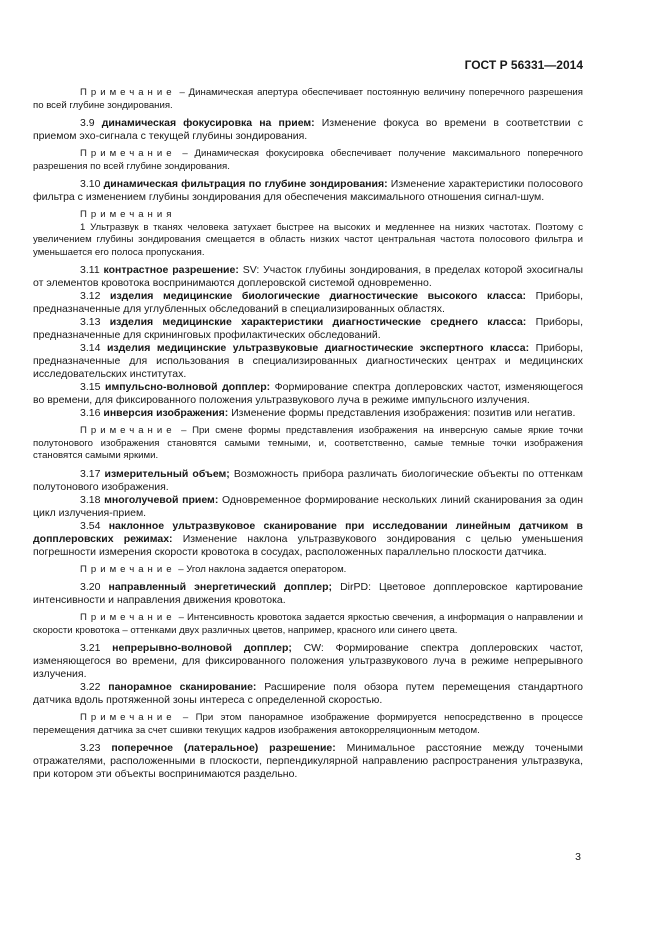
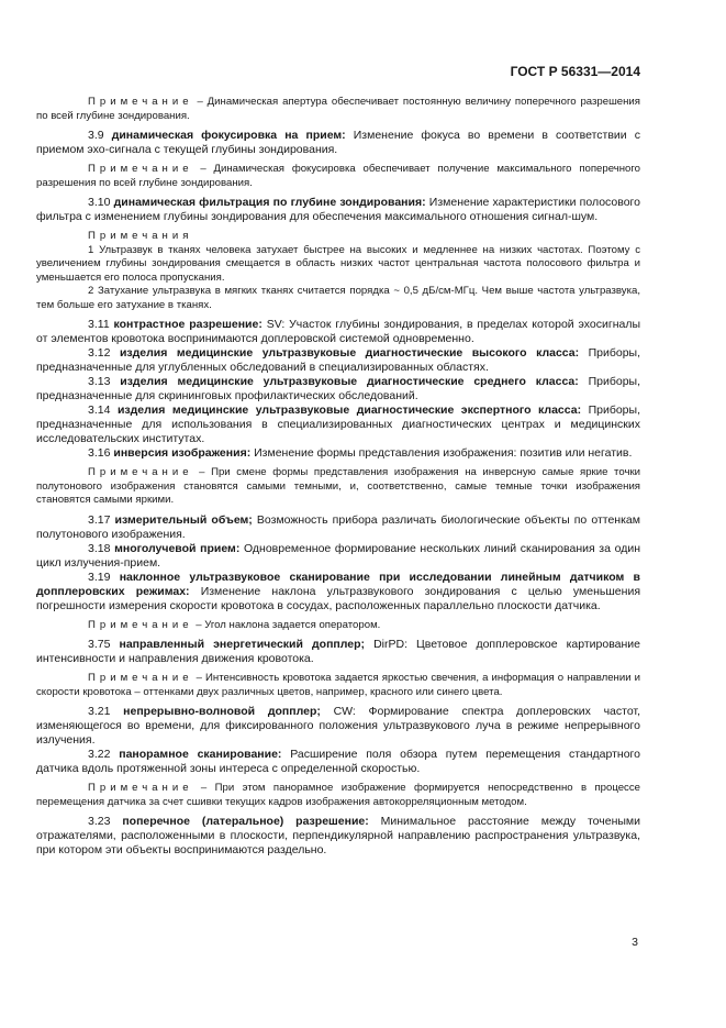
  ГОСТ Р 56331—2014
  Примечание – Динамическая апертура обеспечивает постоянную величину поперечного разрешения по всей глубине зондирования.
  3.9 динамическая фокусировка на прием: Изменение фокуса во времени в соответствии с приемом эхо-сигнала с текущей глубины зондирования.
  Примечание – Динамическая фокусировка обеспечивает получение максимального поперечного разрешения по всей глубине зондирования.
  3.10 динамическая фильтрация по глубине зондирования: Изменение характеристики полосового фильтра с изменением глубины зондирования для обеспечения максимального отношения сигнал-шум.
  Примечания
  1 Ультразвук в тканях человека затухает быстрее на высоких и медленнее на низких частотах. Поэтому с увеличением глубины зондирования смещается в область низких частот центральная частота полосового фильтра и уменьшается его полоса пропускания.
+ 2 Затухание ультразвука в мягких тканях считается порядка ~ 0,5 дБ/см-МГц. Чем выше частота ультразвука, тем больше его затухание в тканях.
  3.11 контрастное разрешение: SV: Участок глубины зондирования, в пределах которой эхосигналы от элементов кровотока воспринимаются доплеровской системой одновременно.
- 3.12 изделия медицинские биологические диагностические высокого класса: Приборы, предназначенные для углубленных обследований в специализированных областях.
+ 3.12 изделия медицинские ультразвуковые диагностические высокого класса: Приборы, предназначенные для углубленных обследований в специализированных областях.
- 3.13 изделия медицинские характеристики диагностические среднего класса: Приборы, предназначенные для скрининговых профилактических обследований.
+ 3.13 изделия медицинские ультразвуковые диагностические среднего класса: Приборы, предназначенные для скрининговых профилактических обследований.
  3.14 изделия медицинские ультразвуковые диагностические экспертного класса: Приборы, предназначенные для использования в специализированных диагностических центрах и медицинских исследовательских институтах.
- 3.15 импульсно-волновой допплер: Формирование спектра доплеровских частот, изменяющегося во времени, для фиксированного положения ультразвукового луча в режиме импульсного излучения.
  3.16 инверсия изображения: Изменение формы представления изображения: позитив или негатив.
  Примечание – При смене формы представления изображения на инверсную самые яркие точки полутонового изображения становятся самыми темными, и, соответственно, самые темные точки изображения становятся самыми яркими.
  3.17 измерительный объем; Возможность прибора различать биологические объекты по оттенкам полутонового изображения.
  3.18 многолучевой прием: Одновременное формирование нескольких линий сканирования за один цикл излучения-прием.
- 3.54 наклонное ультразвуковое сканирование при исследовании линейным датчиком в допплеровских режимах: Изменение наклона ультразвукового зондирования с целью уменьшения погрешности измерения скорости кровотока в сосудах, расположенных параллельно плоскости датчика.
+ 3.19 наклонное ультразвуковое сканирование при исследовании линейным датчиком в допплеровских режимах: Изменение наклона ультразвукового зондирования с целью уменьшения погрешности измерения скорости кровотока в сосудах, расположенных параллельно плоскости датчика.
  Примечание – Угол наклона задается оператором.
- 3.20 направленный энергетический допплер; DirPD: Цветовое допплеровское картирование интенсивности и направления движения кровотока.
+ 3.75 направленный энергетический допплер; DirPD: Цветовое допплеровское картирование интенсивности и направления движения кровотока.
  Примечание – Интенсивность кровотока задается яркостью свечения, а информация о направлении и скорости кровотока – оттенками двух различных цветов, например, красного или синего цвета.
  3.21 непрерывно-волновой допплер; CW: Формирование спектра доплеровских частот, изменяющегося во времени, для фиксированного положения ультразвукового луча в режиме непрерывного излучения.
  3.22 панорамное сканирование: Расширение поля обзора путем перемещения стандартного датчика вдоль протяженной зоны интереса с определенной скоростью.
  Примечание – При этом панорамное изображение формируется непосредственно в процессе перемещения датчика за счет сшивки текущих кадров изображения автокорреляционным методом.
  3.23 поперечное (латеральное) разрешение: Минимальное расстояние между точеными отражателями, расположенными в плоскости, перпендикулярной направлению распространения ультразвука, при котором эти объекты воспринимаются раздельно.
  3
